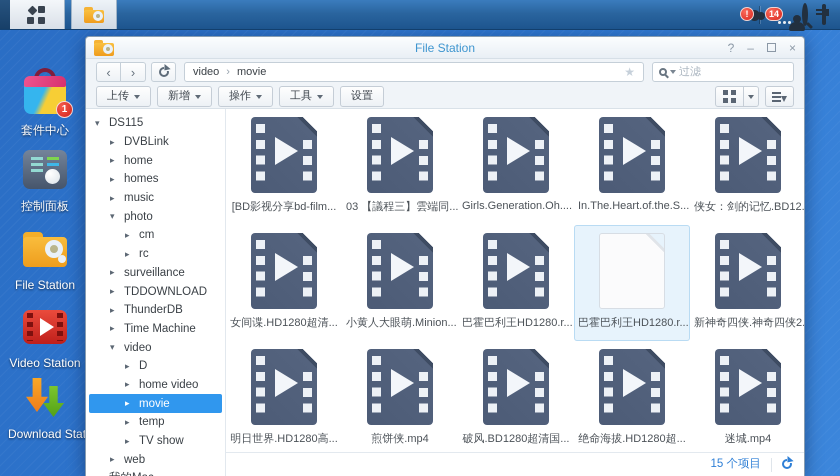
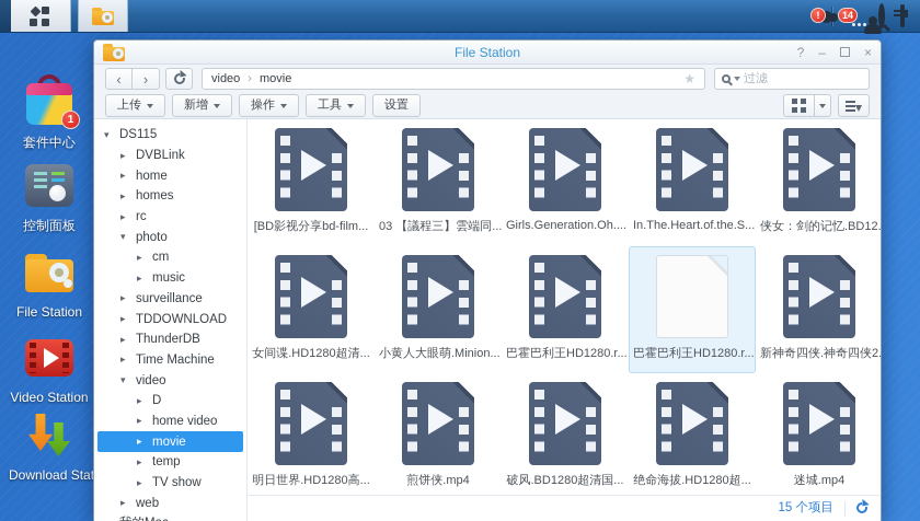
  !
  14
  1
  套件中心
  控制面板
  File Station
  Video Station
  Download Sta
  File Station
  ?
  –
  ×
  ‹
  ›
  video
  movie
  ★
  过滤
  上传
  新增
  操作
  工具
  设置
  DS115
  DVBLink
  home
  homes
- music
+ rc
  photo
  cm
- rc
+ music
  surveillance
  TDDOWNLOAD
  ThunderDB
  Time Machine
  video
  D
  home video
  movie
  temp
  TV show
  web
  [BD影视分享bd-film...
  03 【議程三】雲端同...
  Girls.Generation.Oh....
  In.The.Heart.of.the.S...
  侠女：剑的记忆.BD12.
  女间谍.HD1280超清...
  小黄人大眼萌.Minion...
  巴霍巴利王HD1280.r...
  巴霍巴利王HD1280.r...
  新神奇四侠.神奇四侠2.
  明日世界.HD1280高...
  煎饼侠.mp4
  破风.BD1280超清国...
  绝命海拔.HD1280超...
  迷城.mp4
  15 个项目
